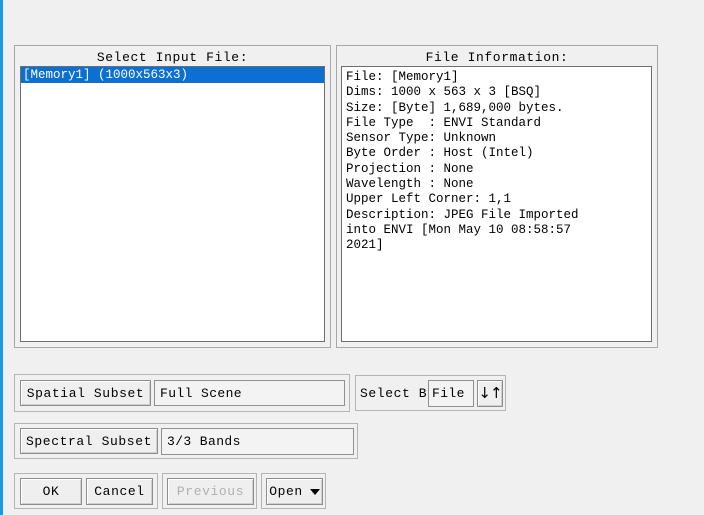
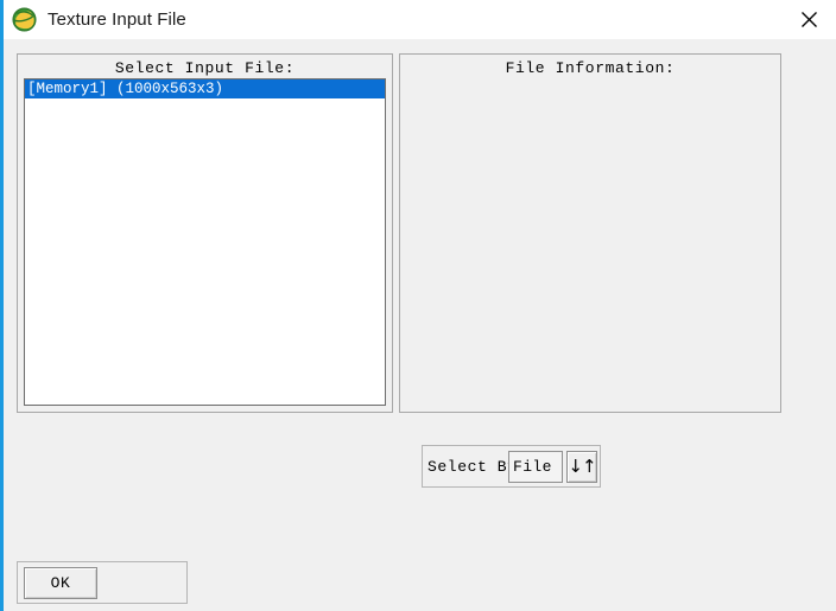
+ Texture Input File
  Select Input File:
  [Memory1] (1000x563x3)
  File Information:
- File: [Memory1]
- Dims: 1000 x 563 x 3 [BSQ]
- Size: [Byte] 1,689,000 bytes.
- File Type : ENVI Standard
- Sensor Type: Unknown
- Byte Order : Host (Intel)
- Projection : None
- Wavelength : None
- Upper Left Corner: 1,1
- Description: JPEG File Imported
- into ENVI [Mon May 10 08:58:57
- 2021]
- Spatial Subset
- Full Scene
  Select B
  File
  ↓↑
- Spectral Subset
- 3/3 Bands
  OK
- Cancel
- Previous
- Open
